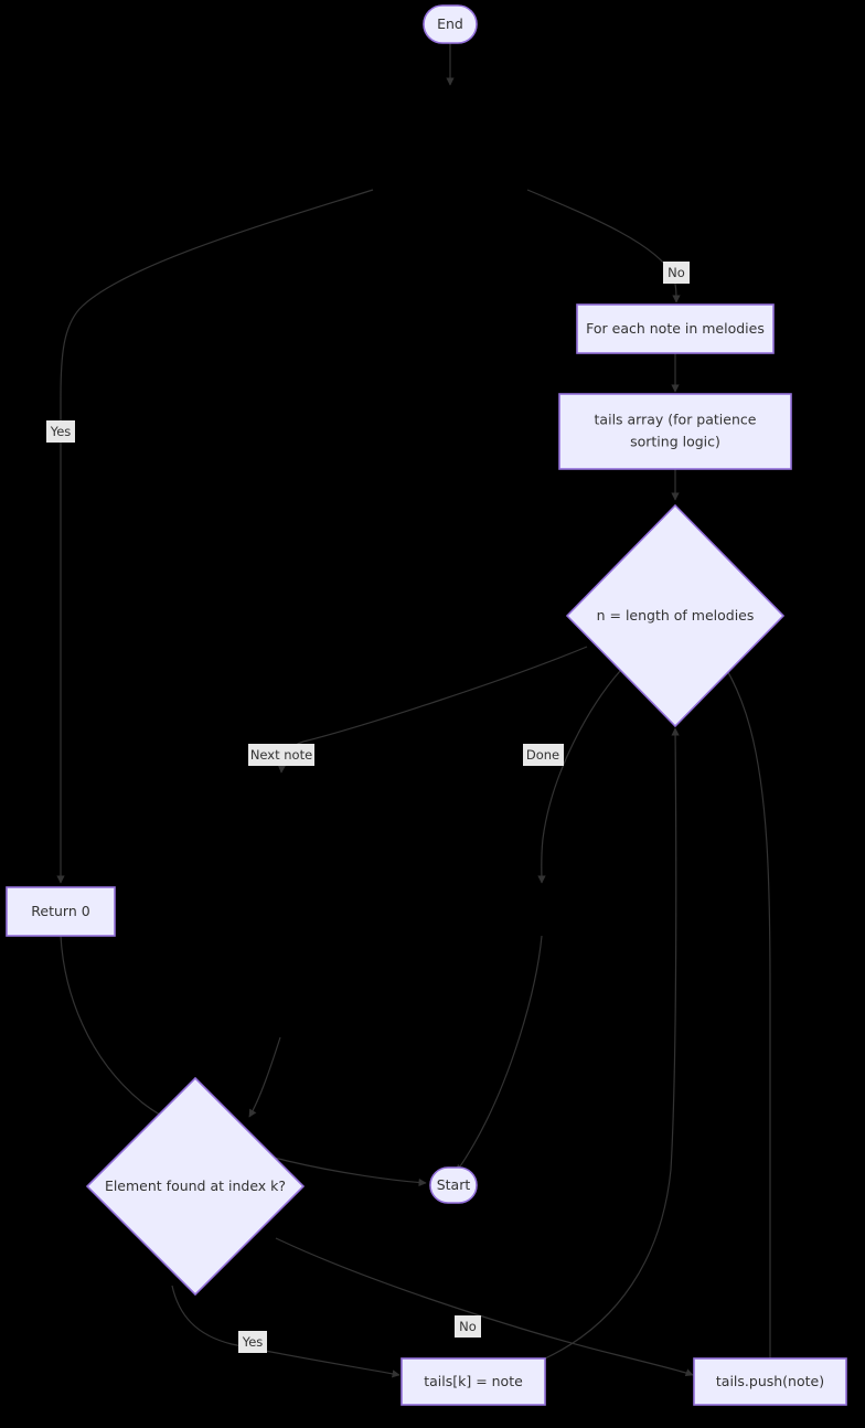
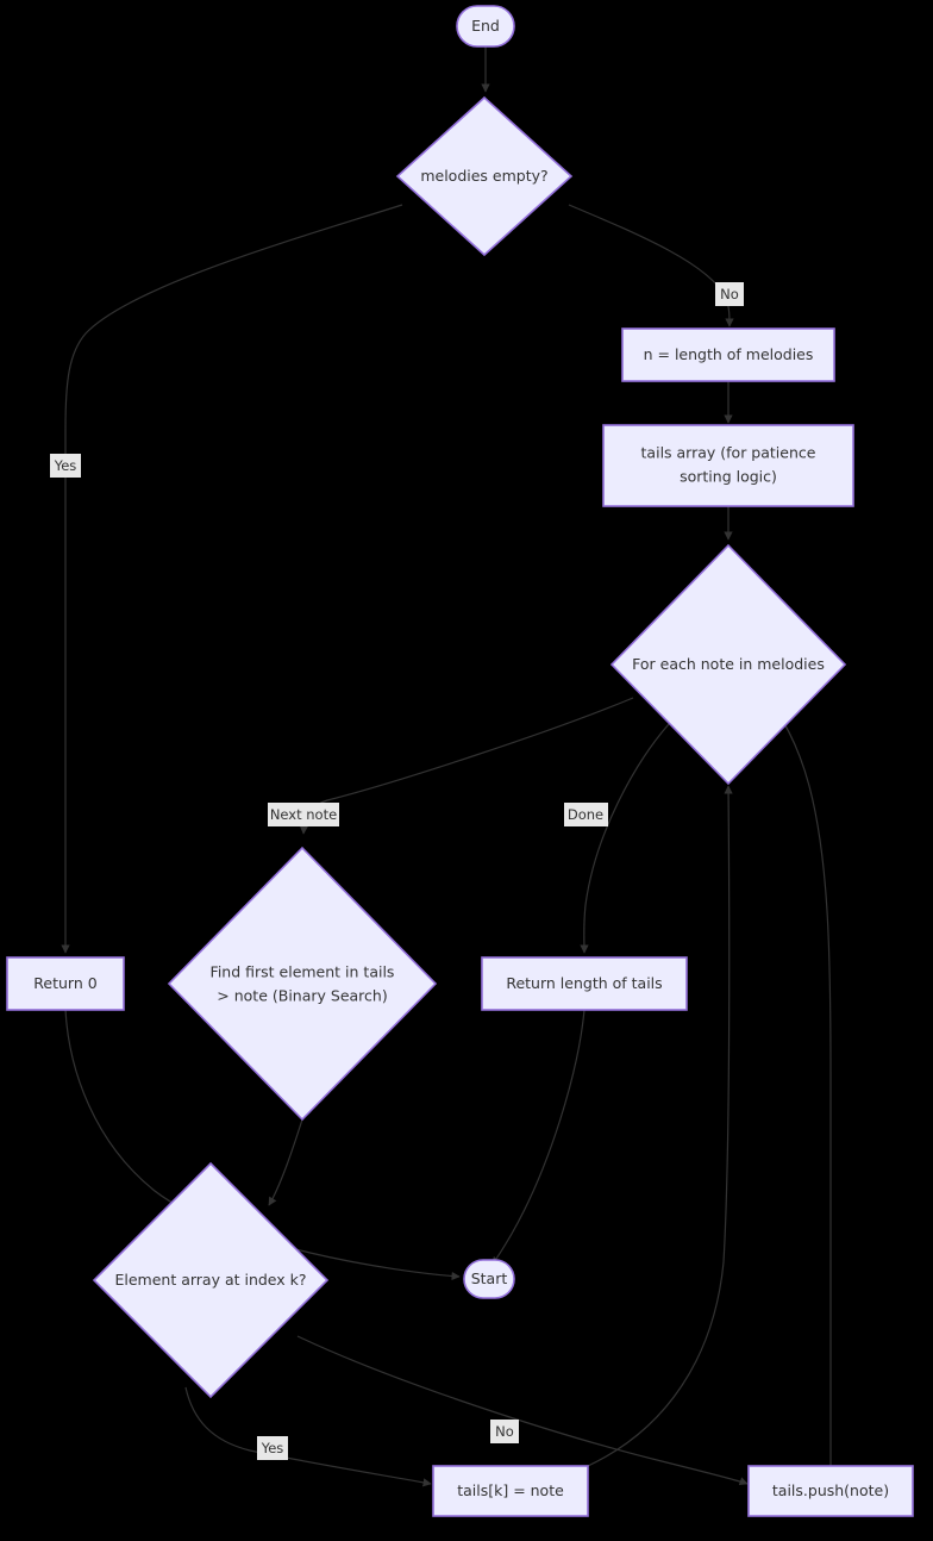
  End
+ melodies empty?
  Return 0
- For each note in melodies
+ n = length of melodies
  tails array (for patience
  sorting logic)
- n = length of melodies
+ For each note in melodies
+ Find first element in tails
+ > note (Binary Search)
+ Return length of tails
- Element found at index k?
+ Element array at index k?
  Start
  tails[k] = note
  tails.push(note)
  Yes
  No
  Next note
  Done
  Yes
  No
